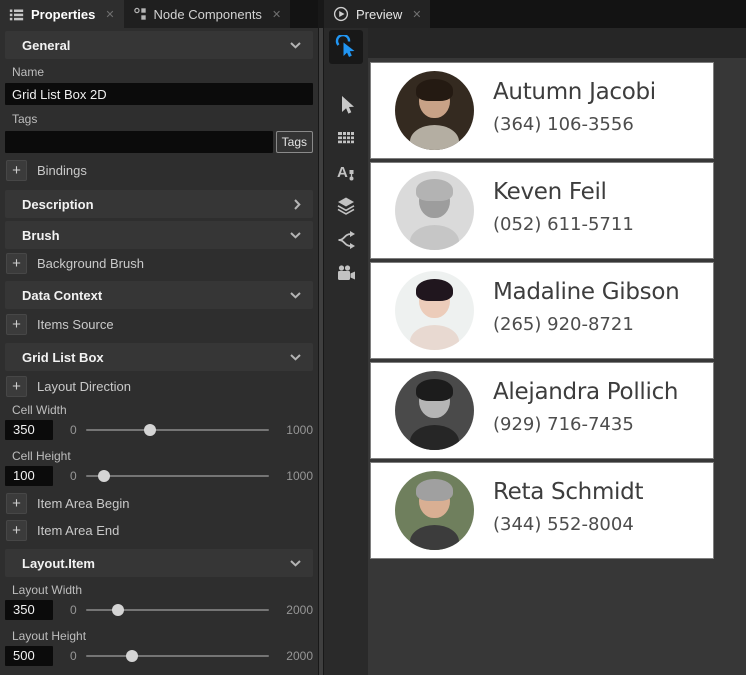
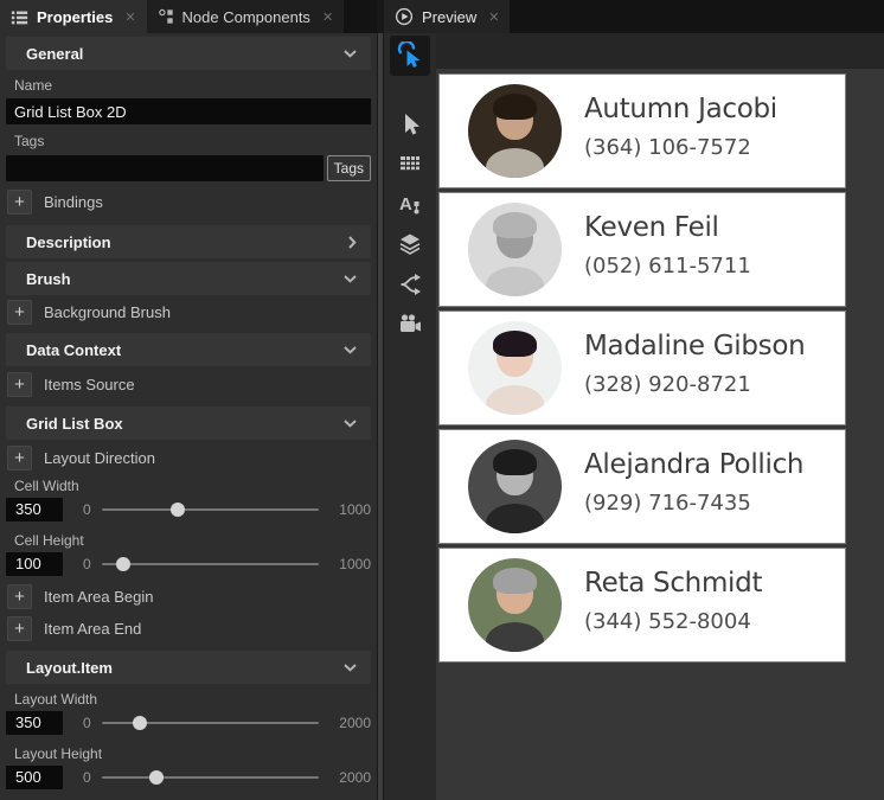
  Properties
  ✕
  Node Components
  ✕
  General
  Name
  Grid List Box 2D
  Tags
  Tags
  +
  Bindings
  Description
  Brush
  +
  Background Brush
  Data Context
  +
  Items Source
  Grid List Box
  +
  Layout Direction
  Cell Width
  350
  0
  1000
  Cell Height
  100
  0
  1000
  +
  Item Area Begin
  +
  Item Area End
  Layout.Item
  Layout Width
  350
  0
  2000
  Layout Height
  500
  0
  2000
  Preview
  ✕
  A
  Autumn Jacobi
- (364) 106-3556
+ (364) 106-7572
  Keven Feil
  (052) 611-5711
  Madaline Gibson
- (265) 920-8721
+ (328) 920-8721
  Alejandra Pollich
  (929) 716-7435
  Reta Schmidt
  (344) 552-8004
